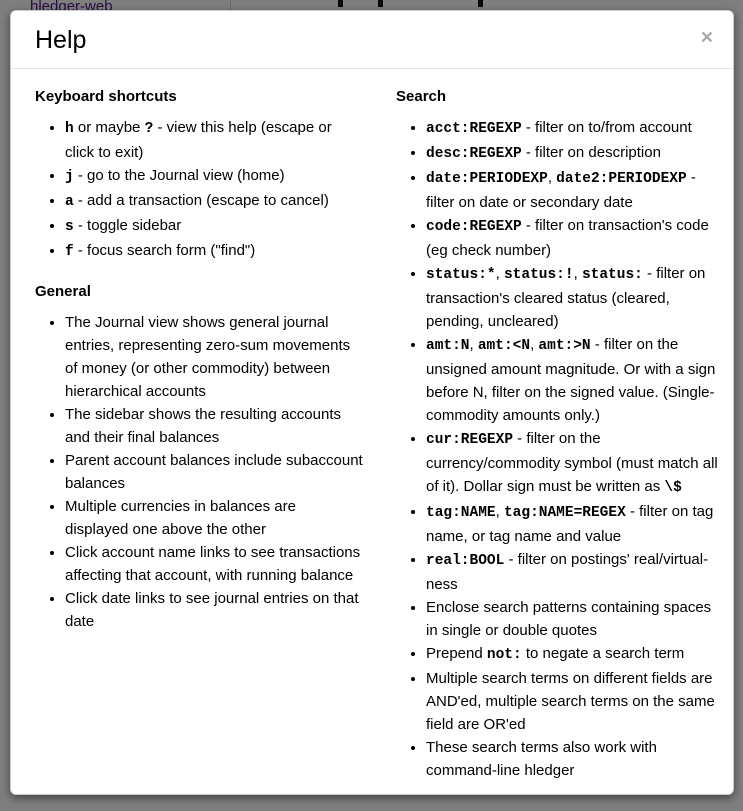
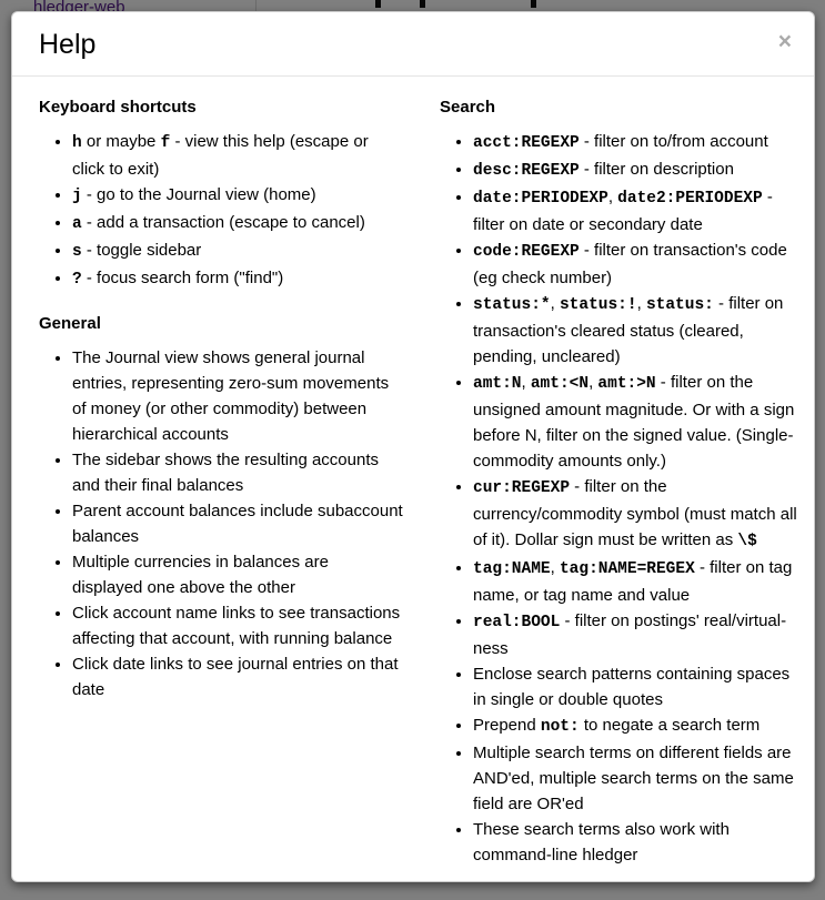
  hledger-web
  Help
  ×
  Keyboard shortcuts
- h or maybe ? - view this help (escape or click to exit)
+ h or maybe f - view this help (escape or click to exit)
  j - go to the Journal view (home)
  a - add a transaction (escape to cancel)
  s - toggle sidebar
- f - focus search form ("find")
+ ? - focus search form ("find")
  General
  The Journal view shows general journal entries, representing zero-sum movements of money (or other commodity) between hierarchical accounts
  The sidebar shows the resulting accounts and their final balances
  Parent account balances include subaccount balances
  Multiple currencies in balances are displayed one above the other
  Click account name links to see transactions affecting that account, with running balance
  Click date links to see journal entries on that date
  Search
  acct:REGEXP - filter on to/from account
  desc:REGEXP - filter on description
  date:PERIODEXP, date2:PERIODEXP - filter on date or secondary date
  code:REGEXP - filter on transaction's code (eg check number)
  status:*, status:!, status: - filter on transaction's cleared status (cleared, pending, uncleared)
  amt:N, amt:<N, amt:>N - filter on the unsigned amount magnitude. Or with a sign before N, filter on the signed value. (Single-commodity amounts only.)
  cur:REGEXP - filter on the currency/commodity symbol (must match all of it). Dollar sign must be written as \$
  tag:NAME, tag:NAME=REGEX - filter on tag name, or tag name and value
  real:BOOL - filter on postings' real/virtual-ness
  Enclose search patterns containing spaces in single or double quotes
  Prepend not: to negate a search term
  Multiple search terms on different fields are AND'ed, multiple search terms on the same field are OR'ed
  These search terms also work with command-line hledger
